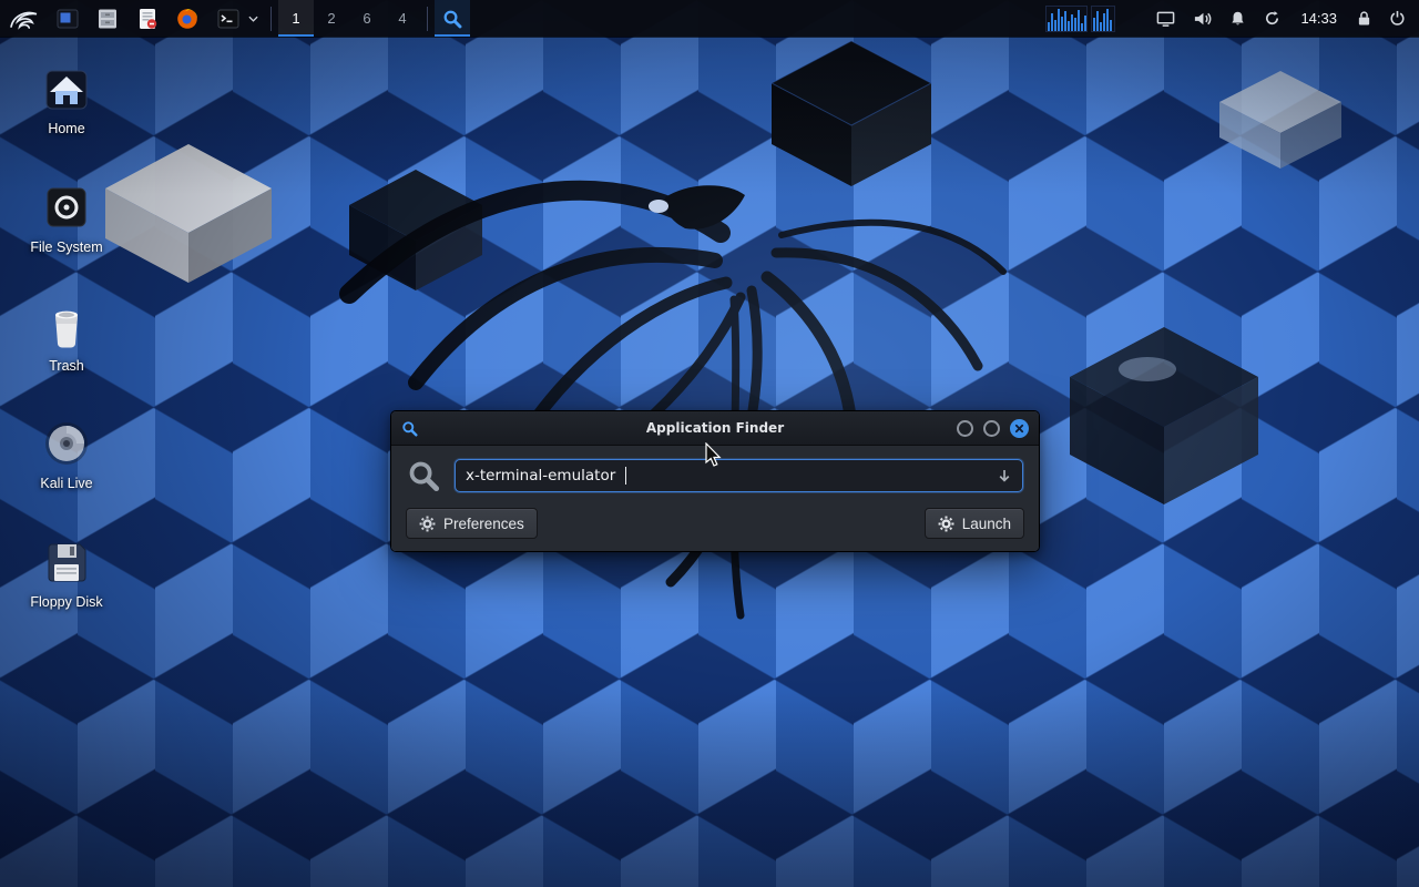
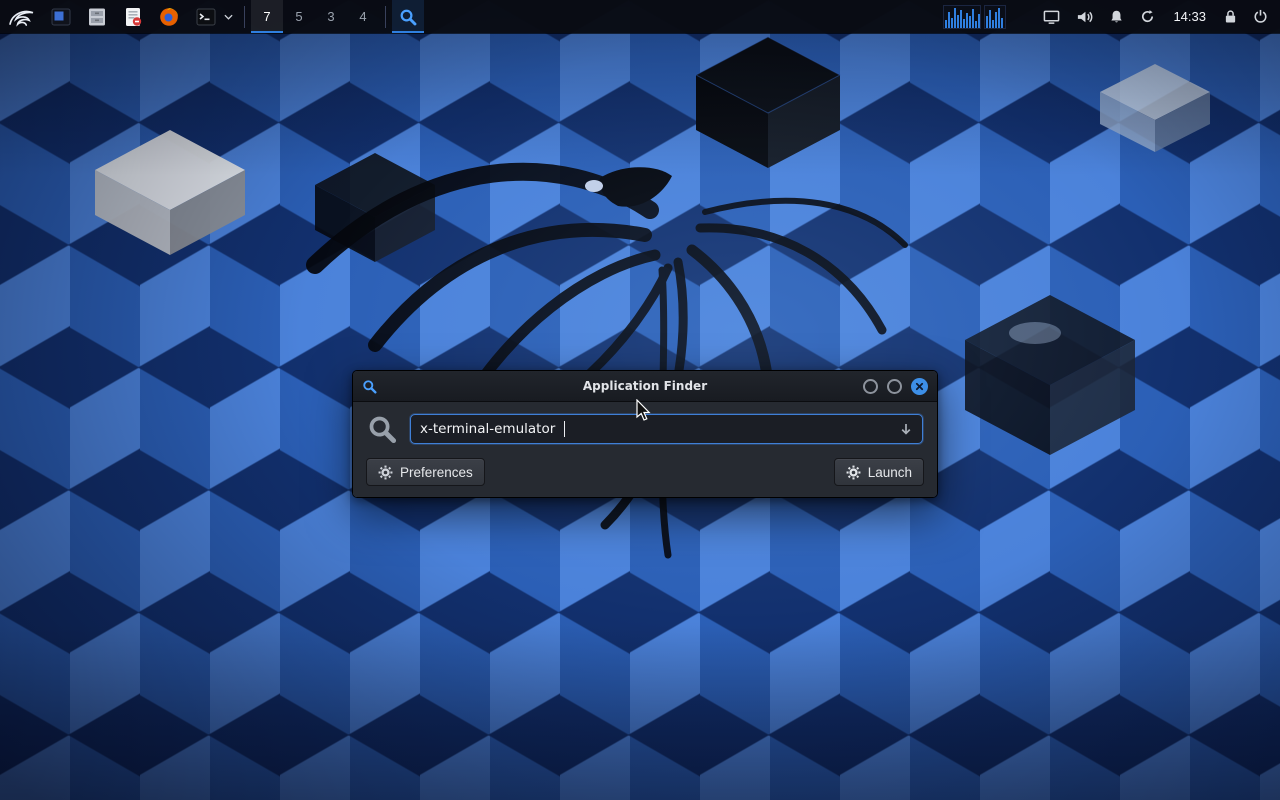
- 1
+ 7
- 2
+ 5
- 6
+ 3
  4
  14:33
- Home
- File System
- Trash
- Kali Live
- Floppy Disk
  Application Finder
  x-terminal-emulator
  Preferences
  Launch
